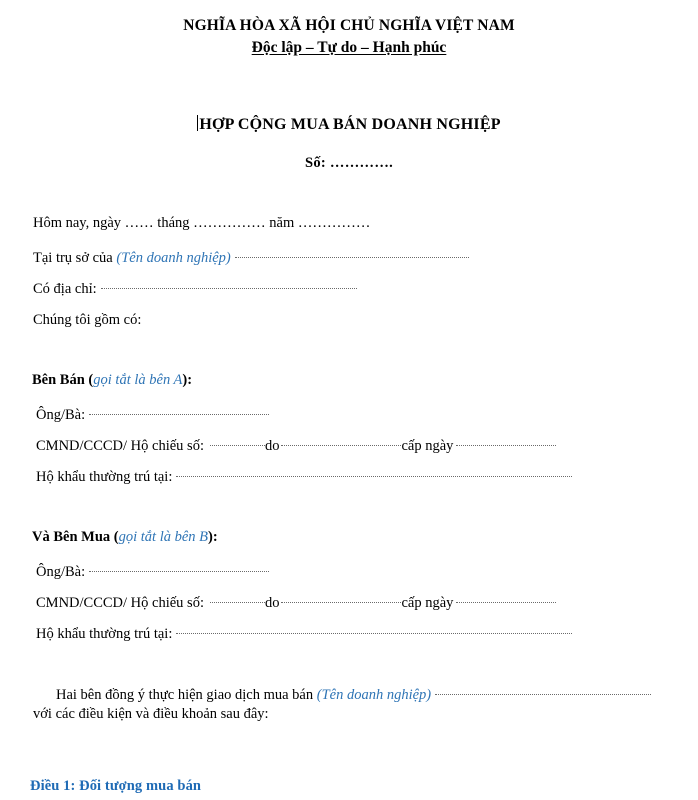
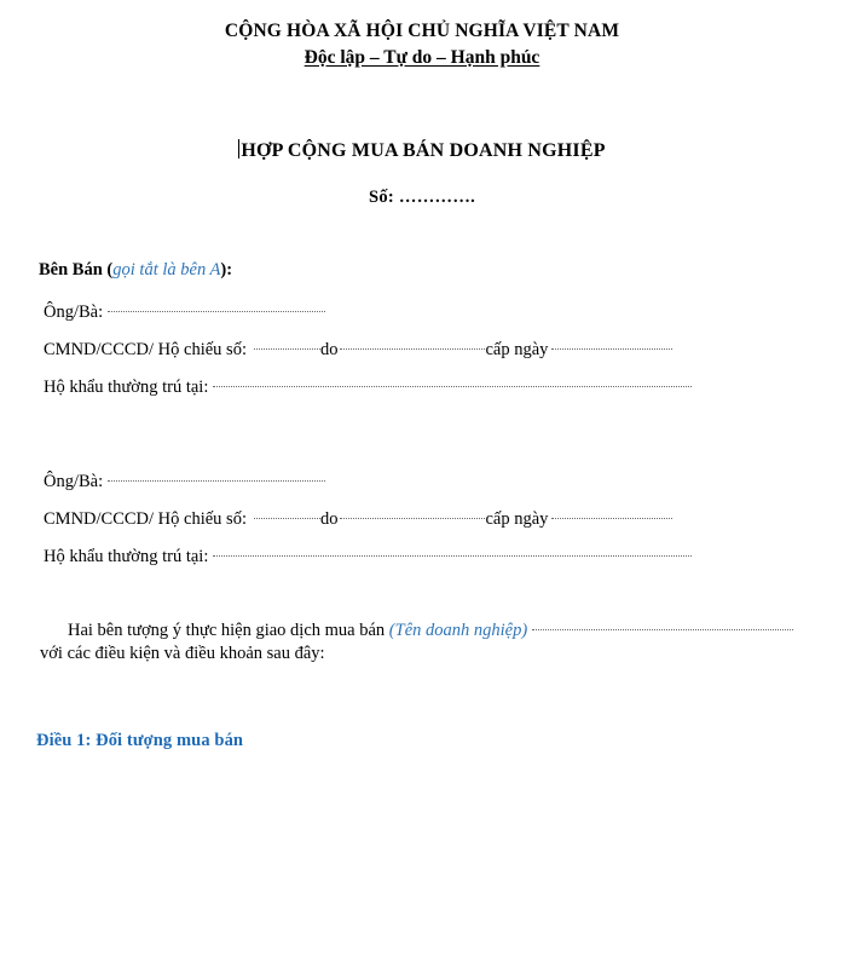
- NGHĨA HÒA XÃ HỘI CHỦ NGHĨA VIỆT NAM
+ CỘNG HÒA XÃ HỘI CHỦ NGHĨA VIỆT NAM
  Độc lập – Tự do – Hạnh phúc
  HỢP CỘNG MUA BÁN DOANH NGHIỆP
  Số: ………….
- Hôm nay, ngày …… tháng …………… năm ……………
- Tại trụ sở của (Tên doanh nghiệp)
- Có địa chỉ:
- Chúng tôi gồm có:
  Bên Bán (gọi tắt là bên A):
  Ông/Bà:
  CMND/CCCD/ Hộ chiếu số: do cấp ngày
  Hộ khẩu thường trú tại:
- Và Bên Mua (gọi tắt là bên B):
  Ông/Bà:
  CMND/CCCD/ Hộ chiếu số: do cấp ngày
  Hộ khẩu thường trú tại:
- Hai bên đồng ý thực hiện giao dịch mua bán (Tên doanh nghiệp)
+ Hai bên tượng ý thực hiện giao dịch mua bán (Tên doanh nghiệp)
  với các điều kiện và điều khoản sau đây:
  Điều 1: Đối tượng mua bán
